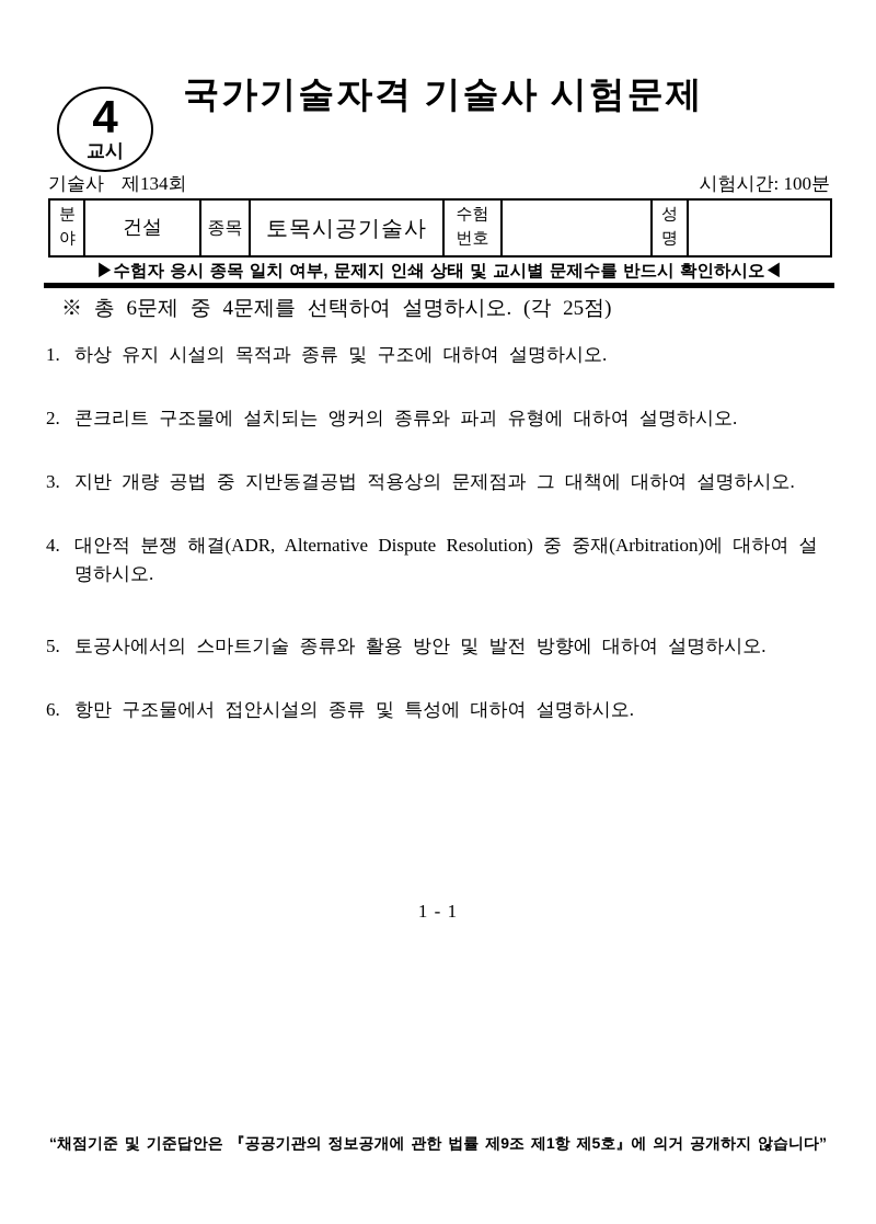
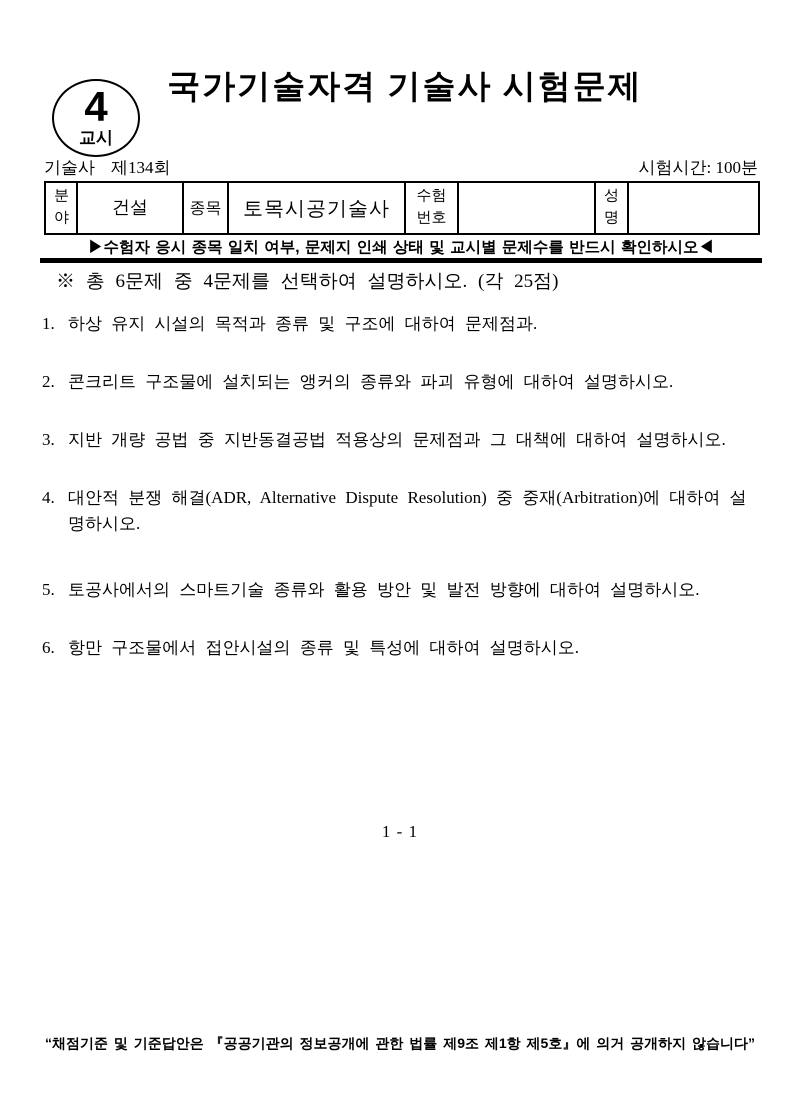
  4
  교시
  국가기술자격 기술사 시험문제
  기술사 제134회
  시험시간: 100분
  분야	건설	종목	토목시공기술사	수험번호		성명
  ▶수험자 응시 종목 일치 여부, 문제지 인쇄 상태 및 교시별 문제수를 반드시 확인하시오◀
  ※ 총 6문제 중 4문제를 선택하여 설명하시오. (각 25점)
  1.
- 하상 유지 시설의 목적과 종류 및 구조에 대하여 설명하시오.
+ 하상 유지 시설의 목적과 종류 및 구조에 대하여 문제점과.
  2.
  콘크리트 구조물에 설치되는 앵커의 종류와 파괴 유형에 대하여 설명하시오.
  3.
  지반 개량 공법 중 지반동결공법 적용상의 문제점과 그 대책에 대하여 설명하시오.
  4.
  대안적 분쟁 해결(ADR, Alternative Dispute Resolution) 중 중재(Arbitration)에 대하여 설명하시오.
  5.
  토공사에서의 스마트기술 종류와 활용 방안 및 발전 방향에 대하여 설명하시오.
  6.
  항만 구조물에서 접안시설의 종류 및 특성에 대하여 설명하시오.
  1 - 1
  “채점기준 및 기준답안은 『공공기관의 정보공개에 관한 법률 제9조 제1항 제5호』에 의거 공개하지 않습니다”
